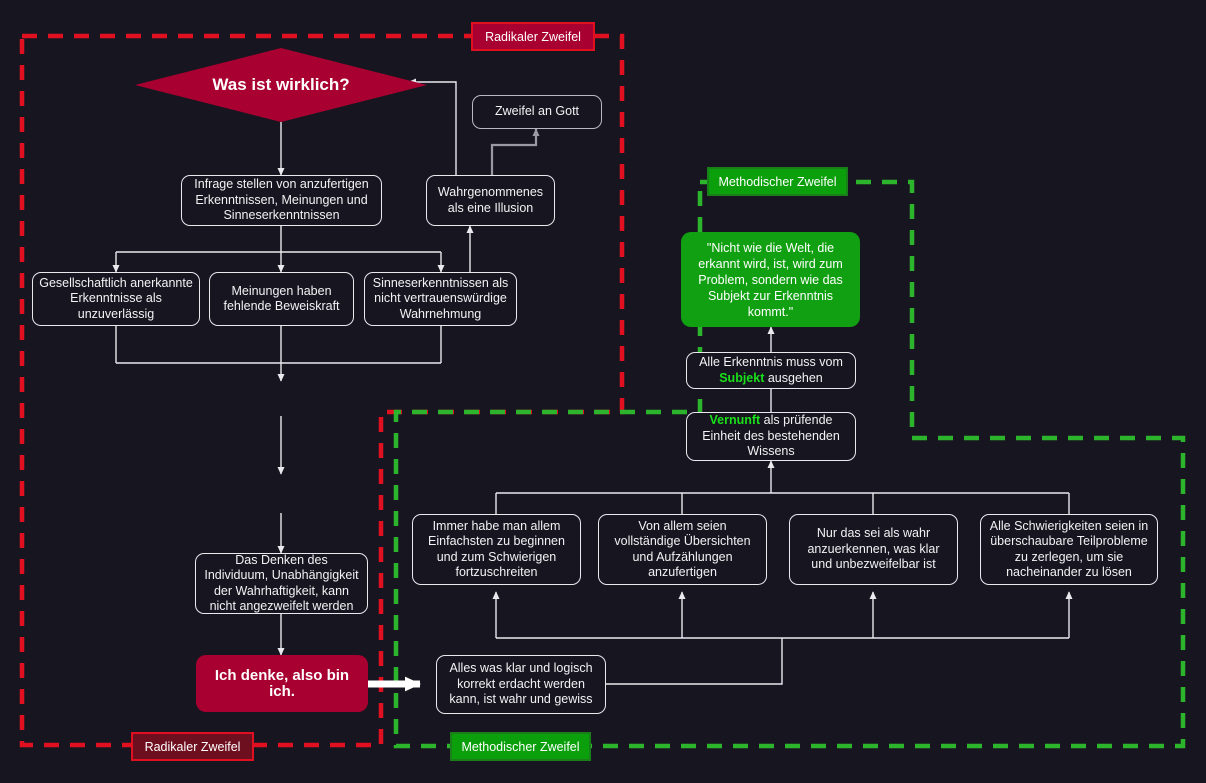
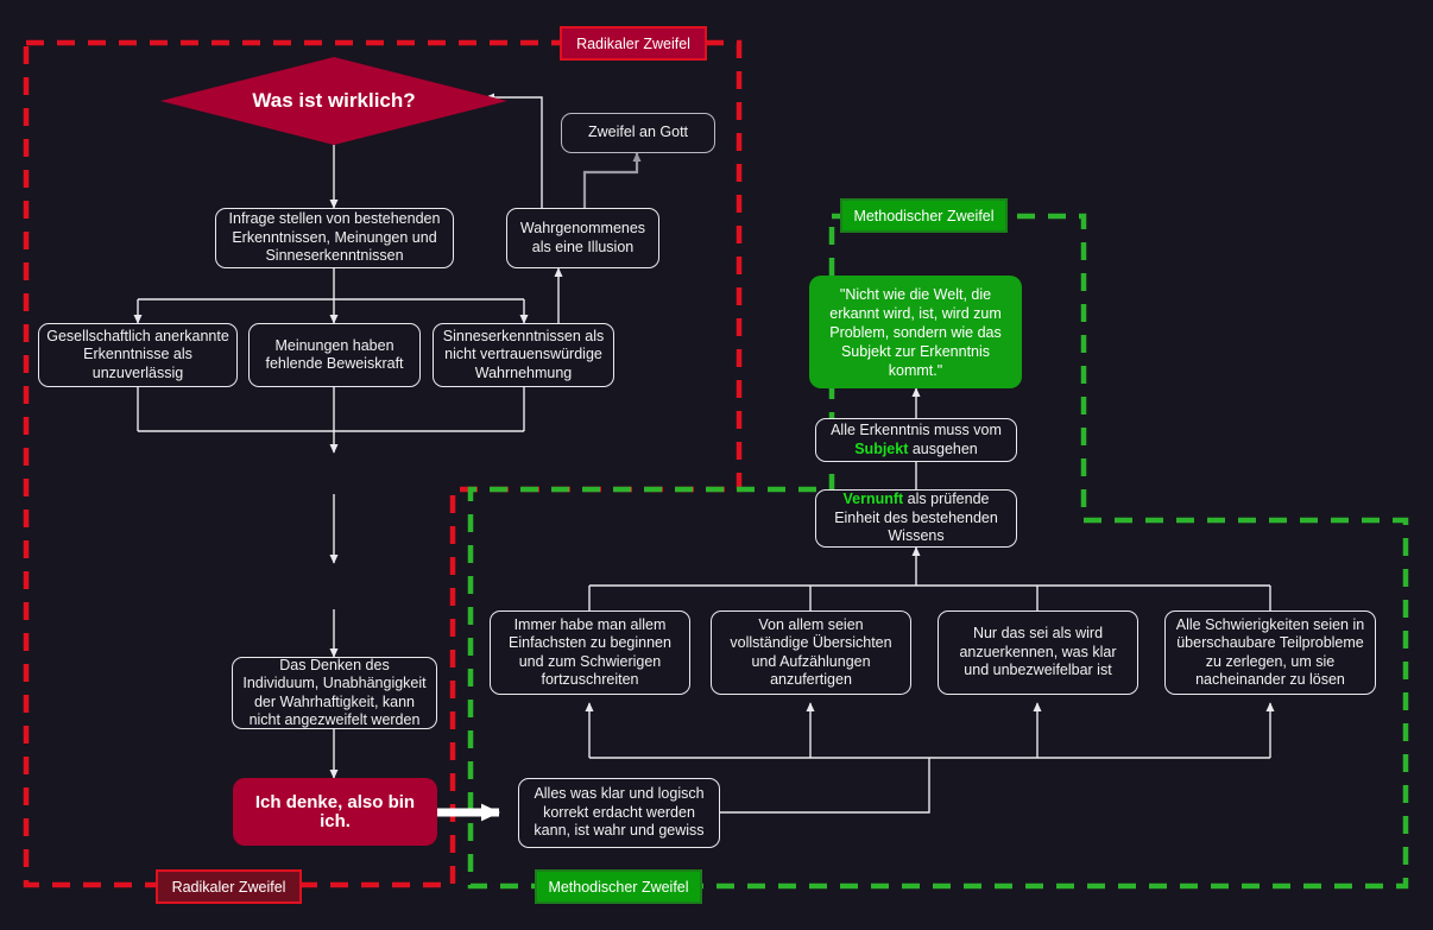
  Was ist wirklich?
  Zweifel an Gott
- Infrage stellen von anzufertigen Erkenntnissen, Meinungen und Sinneserkenntnissen
+ Infrage stellen von bestehenden Erkenntnissen, Meinungen und Sinneserkenntnissen
  Wahrgenommenes als eine Illusion
  Gesellschaftlich anerkannte Erkenntnisse als unzuverlässig
  Meinungen haben fehlende Beweiskraft
  Sinneserkenntnissen als nicht vertrauenswürdige Wahrnehmung
  Das Denken des Individuum, Unabhängigkeit der Wahrhaftigkeit, kann nicht angezweifelt werden
  Ich denke, also bin ich.
  "Nicht wie die Welt, die erkannt wird, ist, wird zum Problem, sondern wie das Subjekt zur Erkenntnis kommt."
  Alle Erkenntnis muss vom Subjekt ausgehen
  Vernunft als prüfende Einheit des bestehenden Wissens
  Alles was klar und logisch korrekt erdacht werden kann, ist wahr und gewiss
  Immer habe man allem Einfachsten zu beginnen und zum Schwierigen fortzuschreiten
  Von allem seien vollständige Übersichten und Aufzählungen anzufertigen
- Nur das sei als wahr anzuerkennen, was klar und unbezweifelbar ist
+ Nur das sei als wird anzuerkennen, was klar und unbezweifelbar ist
  Alle Schwierigkeiten seien in überschaubare Teilprobleme zu zerlegen, um sie nacheinander zu lösen
  Radikaler Zweifel
  Radikaler Zweifel
  Methodischer Zweifel
  Methodischer Zweifel
